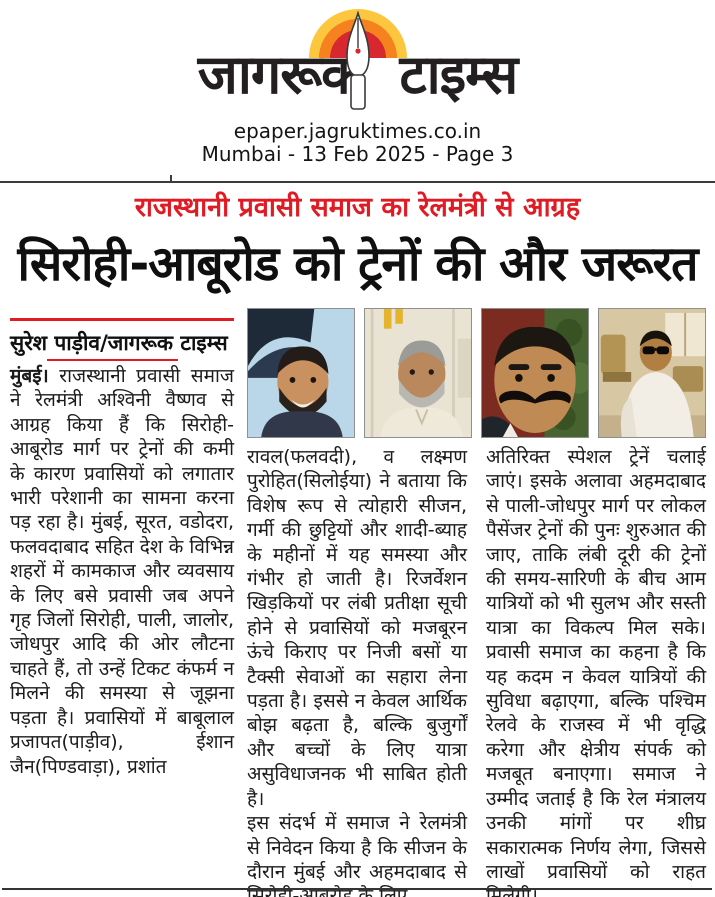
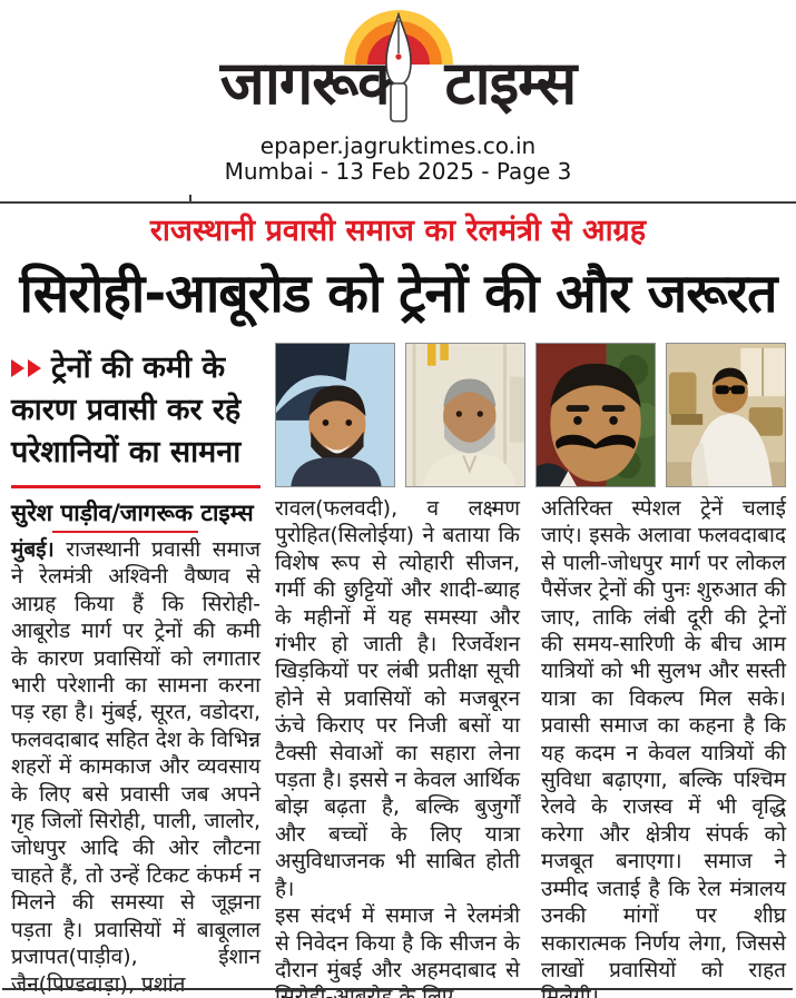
  जागरूक टाइम्स
  epaper.jagruktimes.co.in
  Mumbai - 13 Feb 2025 - Page 3
  राजस्थानी प्रवासी समाज का रेलमंत्री से आग्रह
  सिरोही-आबूरोड को ट्रेनों की और जरूरत
+ ट्रेनों की कमी के कारण प्रवासी कर रहे परेशानियों का सामना
  सुरेश पाड़ीव/जागरूक टाइम्स
  मुंबई। राजस्थानी प्रवासी समाज ने रेलमंत्री अश्विनी वैष्णव से आग्रह किया हैं कि सिरोही-आबूरोड मार्ग पर ट्रेनों की कमी के कारण प्रवासियों को लगातार भारी परेशानी का सामना करना पड़ रहा है। मुंबई, सूरत, वडोदरा, फलवदाबाद सहित देश के विभिन्न शहरों में कामकाज और व्यवसाय के लिए बसे प्रवासी जब अपने गृह जिलों सिरोही, पाली, जालोर, जोधपुर आदि की ओर लौटना चाहते हैं, तो उन्हें टिकट कंफर्म न मिलने की समस्या से जूझना पड़ता है। प्रवासियों में बाबूलाल प्रजापत(पाड़ीव), ईशान जैन(पिण्डवाड़ा), प्रशांत
  रावल(फलवदी), व लक्ष्मण पुरोहित(सिलोईया) ने बताया कि विशेष रूप से त्योहारी सीजन, गर्मी की छुट्टियों और शादी-ब्याह के महीनों में यह समस्या और गंभीर हो जाती है। रिजर्वेशन खिड़कियों पर लंबी प्रतीक्षा सूची होने से प्रवासियों को मजबूरन ऊंचे किराए पर निजी बसों या टैक्सी सेवाओं का सहारा लेना पड़ता है। इससे न केवल आर्थिक बोझ बढ़ता है, बल्कि बुजुर्गों और बच्चों के लिए यात्रा असुविधाजनक भी साबित होती है।
  इस संदर्भ में समाज ने रेलमंत्री से निवेदन किया है कि सीजन के दौरान मुंबई और अहमदाबाद से सिरोही-आबूरोड के लिए
- अतिरिक्त स्पेशल ट्रेनें चलाई जाएं। इसके अलावा अहमदाबाद से पाली-जोधपुर मार्ग पर लोकल पैसेंजर ट्रेनों की पुनः शुरुआत की जाए, ताकि लंबी दूरी की ट्रेनों की समय-सारिणी के बीच आम यात्रियों को भी सुलभ और सस्ती यात्रा का विकल्प मिल सके। प्रवासी समाज का कहना है कि यह कदम न केवल यात्रियों की सुविधा बढ़ाएगा, बल्कि पश्चिम रेलवे के राजस्व में भी वृद्धि करेगा और क्षेत्रीय संपर्क को मजबूत बनाएगा। समाज ने उम्मीद जताई है कि रेल मंत्रालय उनकी मांगों पर शीघ्र सकारात्मक निर्णय लेगा, जिससे लाखों प्रवासियों को राहत मिलेगी।
+ अतिरिक्त स्पेशल ट्रेनें चलाई जाएं। इसके अलावा फलवदाबाद से पाली-जोधपुर मार्ग पर लोकल पैसेंजर ट्रेनों की पुनः शुरुआत की जाए, ताकि लंबी दूरी की ट्रेनों की समय-सारिणी के बीच आम यात्रियों को भी सुलभ और सस्ती यात्रा का विकल्प मिल सके। प्रवासी समाज का कहना है कि यह कदम न केवल यात्रियों की सुविधा बढ़ाएगा, बल्कि पश्चिम रेलवे के राजस्व में भी वृद्धि करेगा और क्षेत्रीय संपर्क को मजबूत बनाएगा। समाज ने उम्मीद जताई है कि रेल मंत्रालय उनकी मांगों पर शीघ्र सकारात्मक निर्णय लेगा, जिससे लाखों प्रवासियों को राहत मिलेगी।
